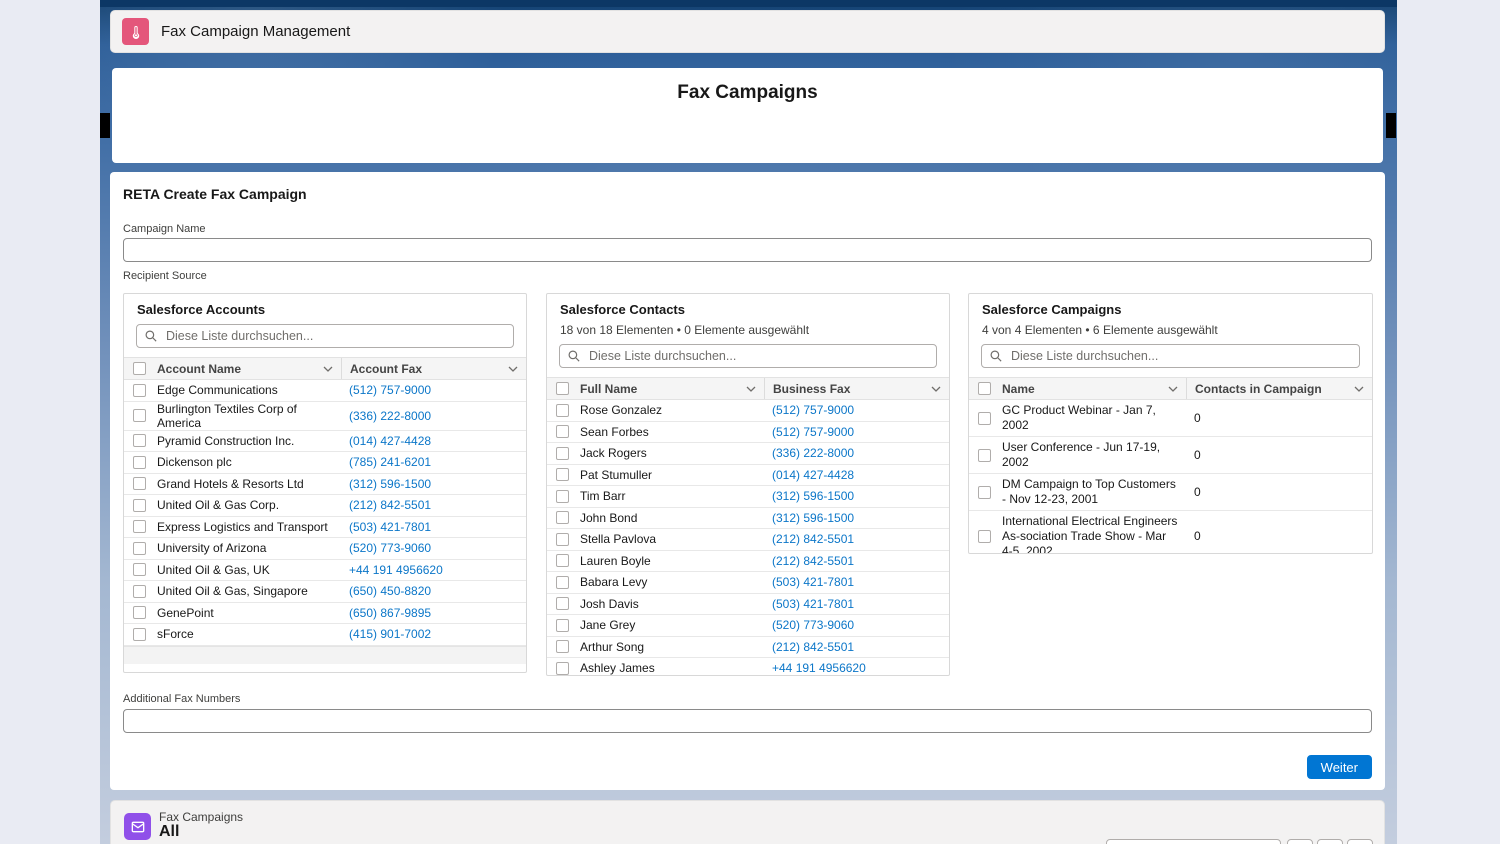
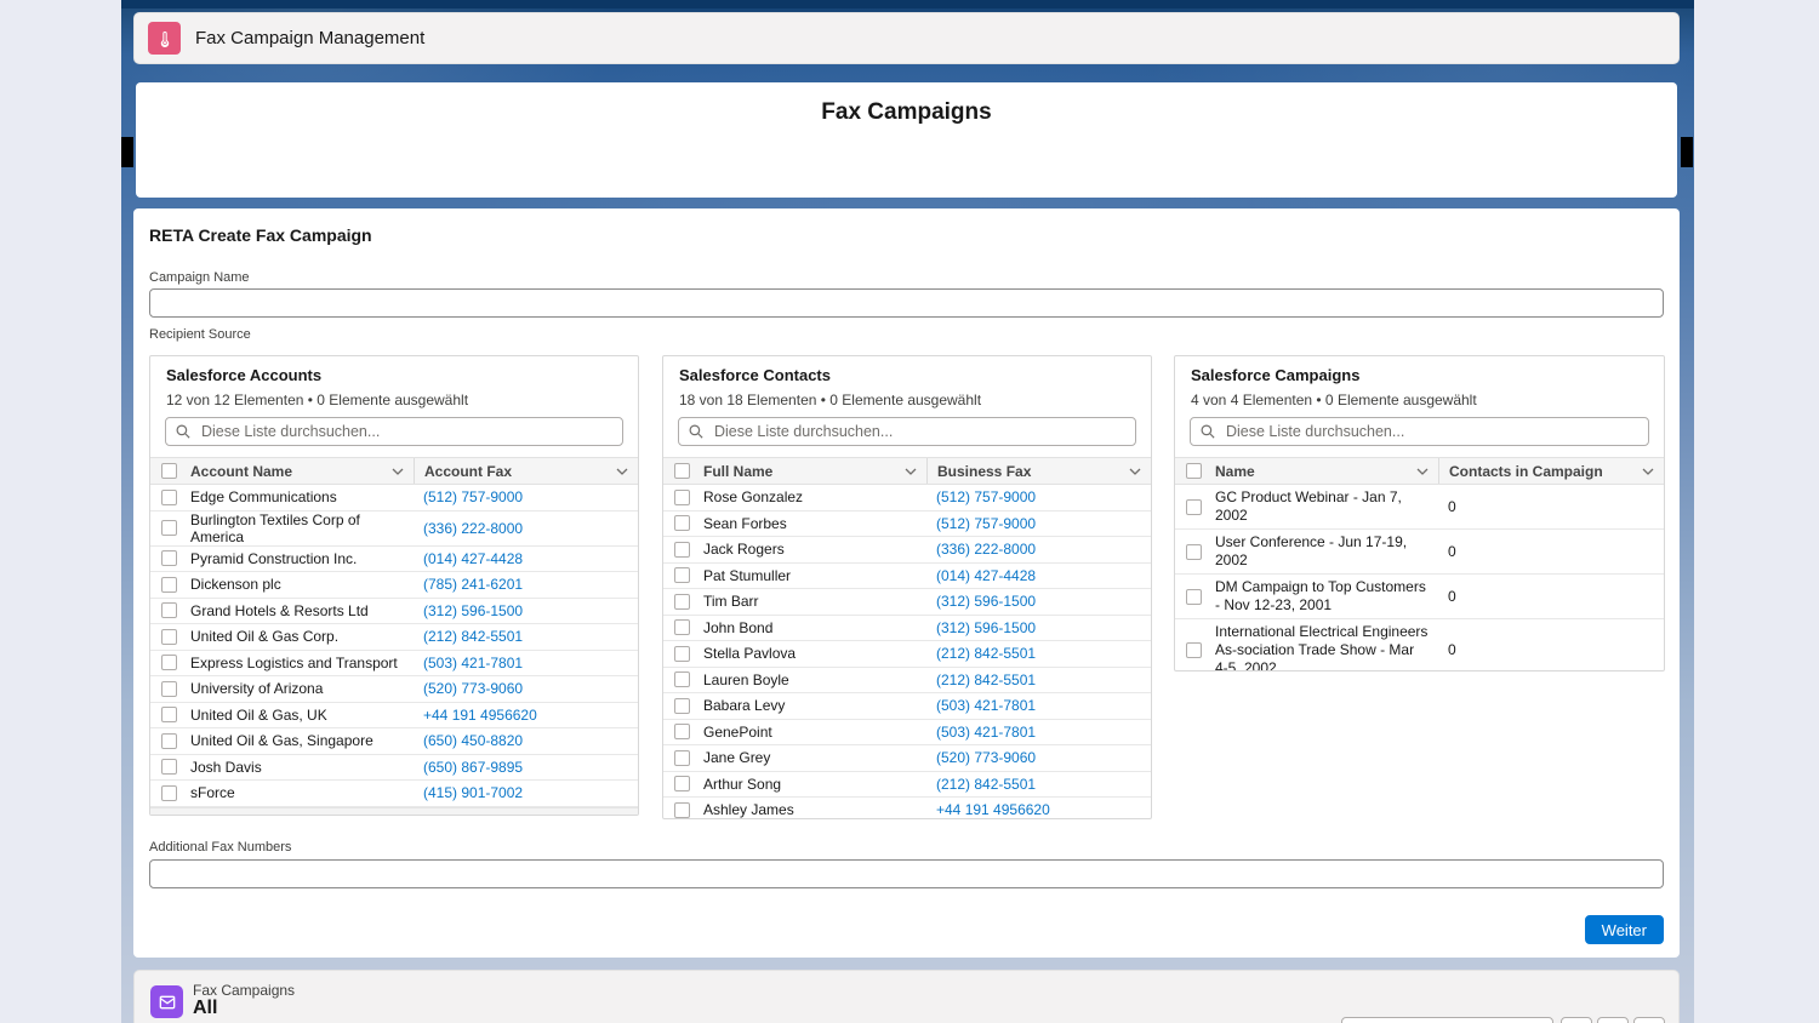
  Fax Campaign Management
  Fax Campaigns
  RETA Create Fax Campaign
  Campaign Name
  Recipient Source
  Salesforce Accounts
+ 12 von 12 Elementen • 0 Elemente ausgewählt
  Diese Liste durchsuchen...
  Account Name
  Account Fax
  Edge Communications
  (512) 757-9000
  Burlington Textiles Corp of America
  (336) 222-8000
  Pyramid Construction Inc.
  (014) 427-4428
  Dickenson plc
  (785) 241-6201
  Grand Hotels & Resorts Ltd
  (312) 596-1500
  United Oil & Gas Corp.
  (212) 842-5501
  Express Logistics and Transport
  (503) 421-7801
  University of Arizona
  (520) 773-9060
  United Oil & Gas, UK
  +44 191 4956620
  United Oil & Gas, Singapore
  (650) 450-8820
- GenePoint
+ Josh Davis
  (650) 867-9895
  sForce
  (415) 901-7002
  Salesforce Contacts
  18 von 18 Elementen • 0 Elemente ausgewählt
  Diese Liste durchsuchen...
  Full Name
  Business Fax
  Rose Gonzalez
  (512) 757-9000
  Sean Forbes
  (512) 757-9000
  Jack Rogers
  (336) 222-8000
  Pat Stumuller
  (014) 427-4428
  Tim Barr
  (312) 596-1500
  John Bond
  (312) 596-1500
  Stella Pavlova
  (212) 842-5501
  Lauren Boyle
  (212) 842-5501
  Babara Levy
  (503) 421-7801
- Josh Davis
+ GenePoint
  (503) 421-7801
  Jane Grey
  (520) 773-9060
  Arthur Song
  (212) 842-5501
  Ashley James
  +44 191 4956620
  Salesforce Campaigns
- 4 von 4 Elementen • 6 Elemente ausgewählt
+ 4 von 4 Elementen • 0 Elemente ausgewählt
  Diese Liste durchsuchen...
  Name
  Contacts in Campaign
  GC Product Webinar - Jan 7, 2002
  0
  User Conference - Jun 17-19, 2002
  0
  DM Campaign to Top Customers - Nov 12-23, 2001
  0
  International Electrical Engineers As-sociation Trade Show - Mar 4-5, 2002
  0
  Additional Fax Numbers
  Weiter
  Fax Campaigns
  All
